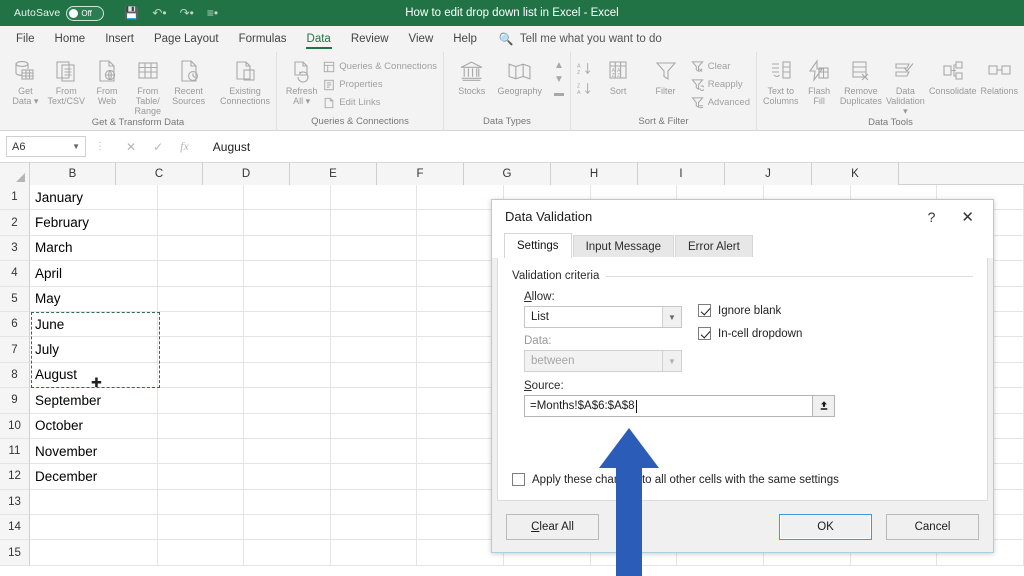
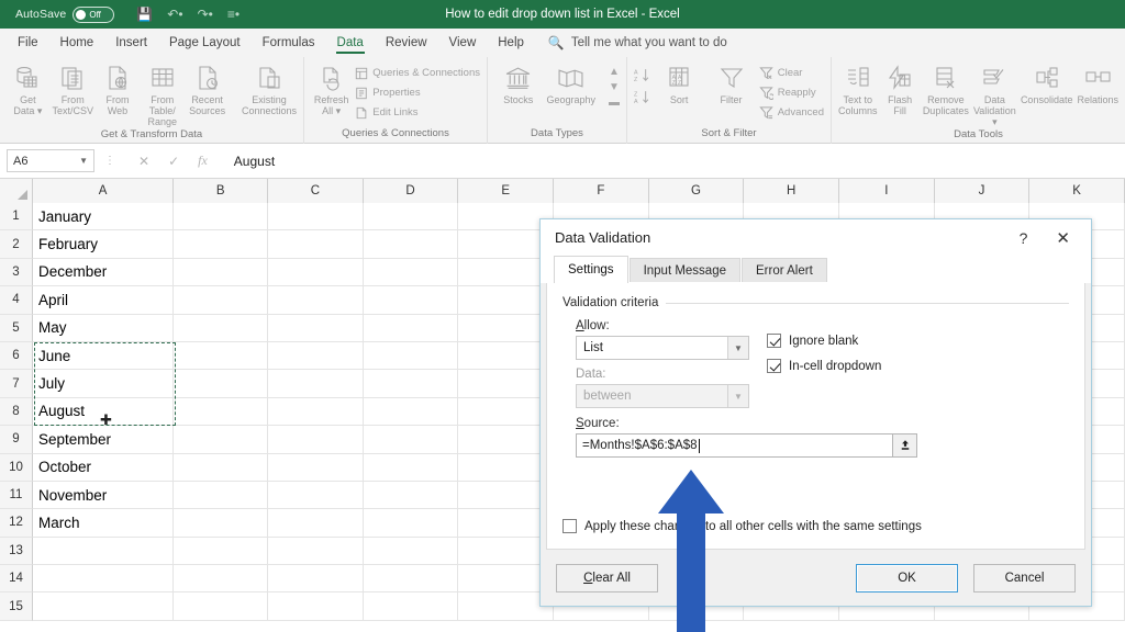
  AutoSave
  Off
  💾
  ↶•
  ↷•
  ≡•
  How to edit drop down list in Excel - Excel
  File
  Home
  Insert
  Page Layout
  Formulas
  Data
  Review
  View
  Help
  🔍
  Tell me what you want to do
  Get
  Data ▾
  From
  Text/CSV
  From
  Web
  From Table/
  Range
  Recent
  Sources
  Existing
  Connections
  Get & Transform Data
  Refresh
  All ▾
  Queries & Connections
  Properties
  Edit Links
  Queries & Connections
  Stocks
  Geography
  ▲
  ▼
  ▬
  Data Types
  Sort
  Filter
  Clear
  Reapply
  Advanced
  Sort & Filter
  Text to
  Columns
  Flash
  Fill
  Remove
  Duplicates
  Data
  Validation ▾
  Consolidate
  Relations
  Data Tools
  A6
  ▼
  ⋮
  ✕
  ✓
  fx
  August
+ A
  B
  C
  D
  E
  F
  G
  H
  I
  J
  K
  1
  2
  3
  4
  5
  6
  7
  8
  9
  10
  11
  12
  13
  14
  15
  January
  February
- March
+ December
  April
  May
  June
  July
  August
  September
  October
  November
- December
+ March
  ✚
  Data Validation
  ?
  ✕
  Settings
  Input Message
  Error Alert
  Validation criteria
  Allow:
  List
  ▼
  Data:
  between
  ▼
  Ignore blank
  In-cell dropdown
  Source:
  =Months!$A$6:$A$8
  Apply these cha to all other cells with the same settings
  C
  lear All
  OK
  Cancel
